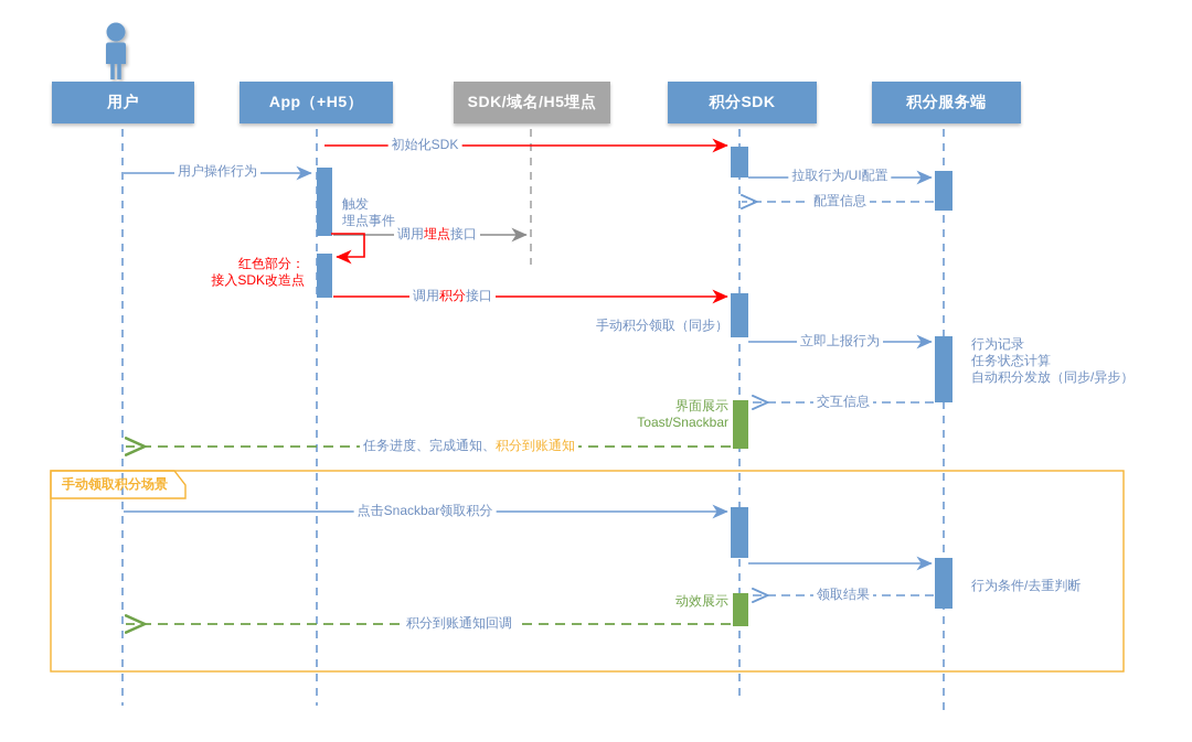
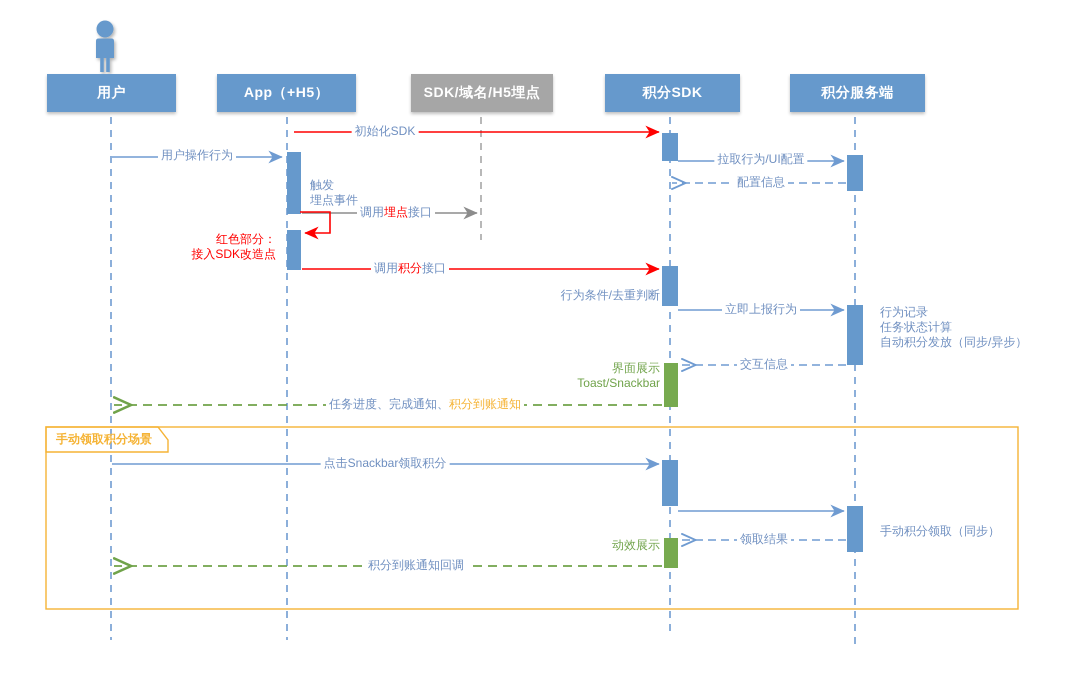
  用户
  App（+H5）
  SDK/域名/H5埋点
  积分SDK
  积分服务端
  初始化SDK
  用户操作行为
  拉取行为/UI配置
  配置信息
  调用埋点接口
  调用积分接口
  立即上报行为
  交互信息
  任务进度、完成通知、积分到账通知
  点击Snackbar领取积分
  领取结果
  积分到账通知回调
  触发
  埋点事件
  红色部分：
  接入SDK改造点
- 手动积分领取（同步）
+ 行为条件/去重判断
  行为记录
  任务状态计算
  自动积分发放（同步/异步）
  界面展示
  Toast/Snackbar
- 行为条件/去重判断
+ 手动积分领取（同步）
  动效展示
  手动领取积分场景
